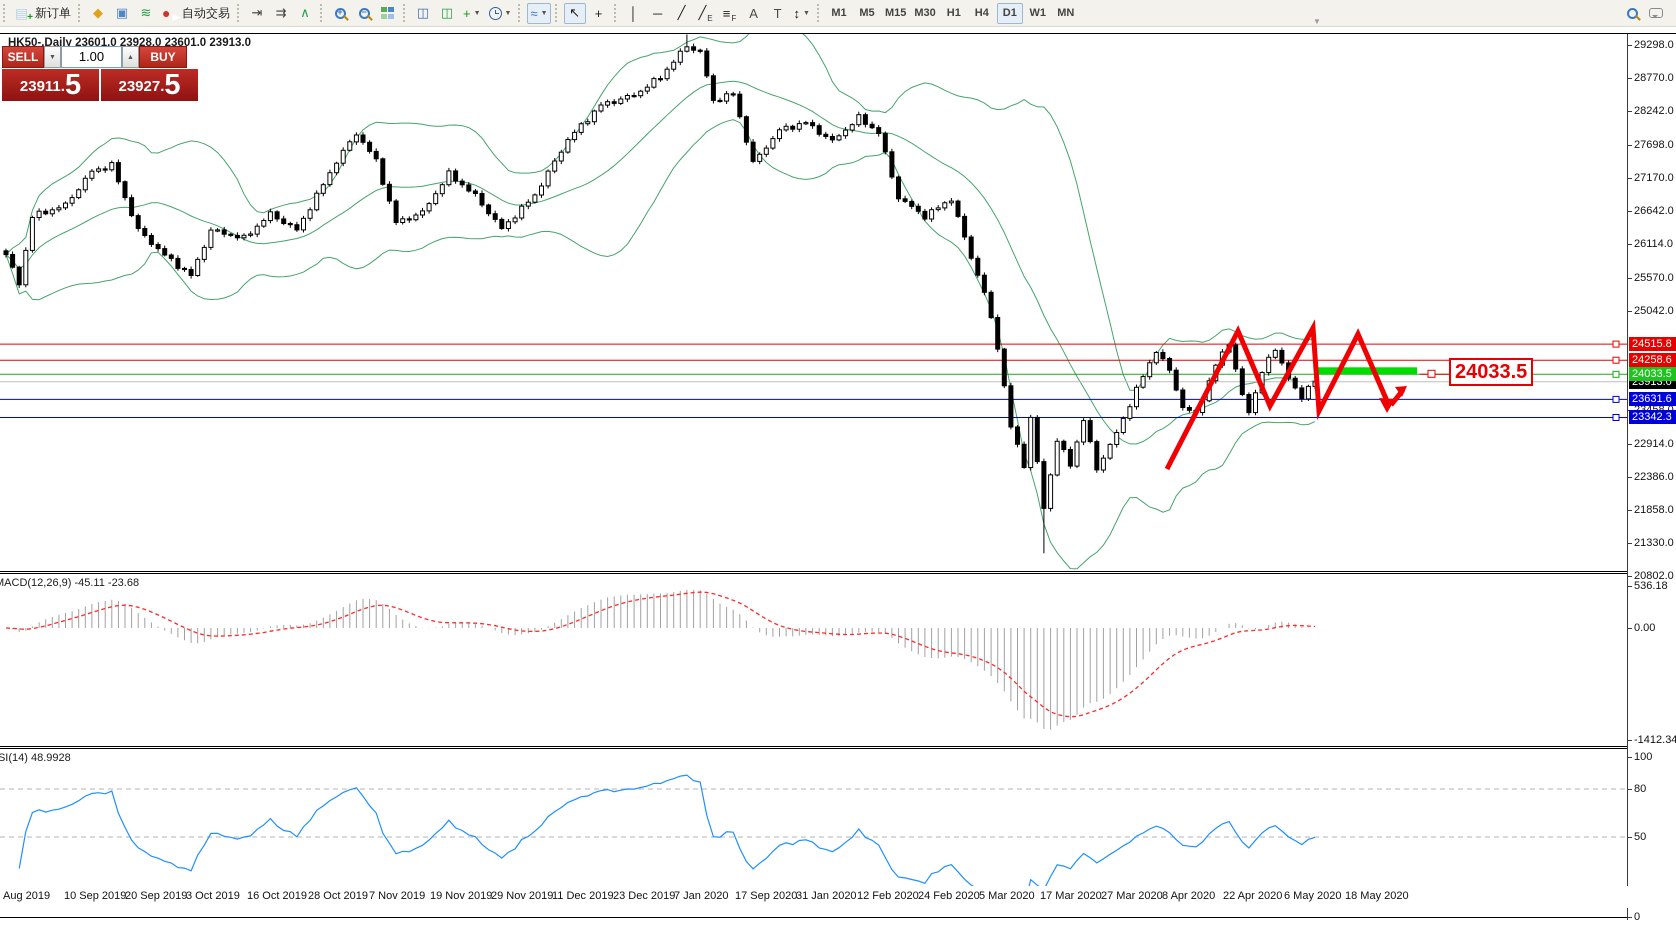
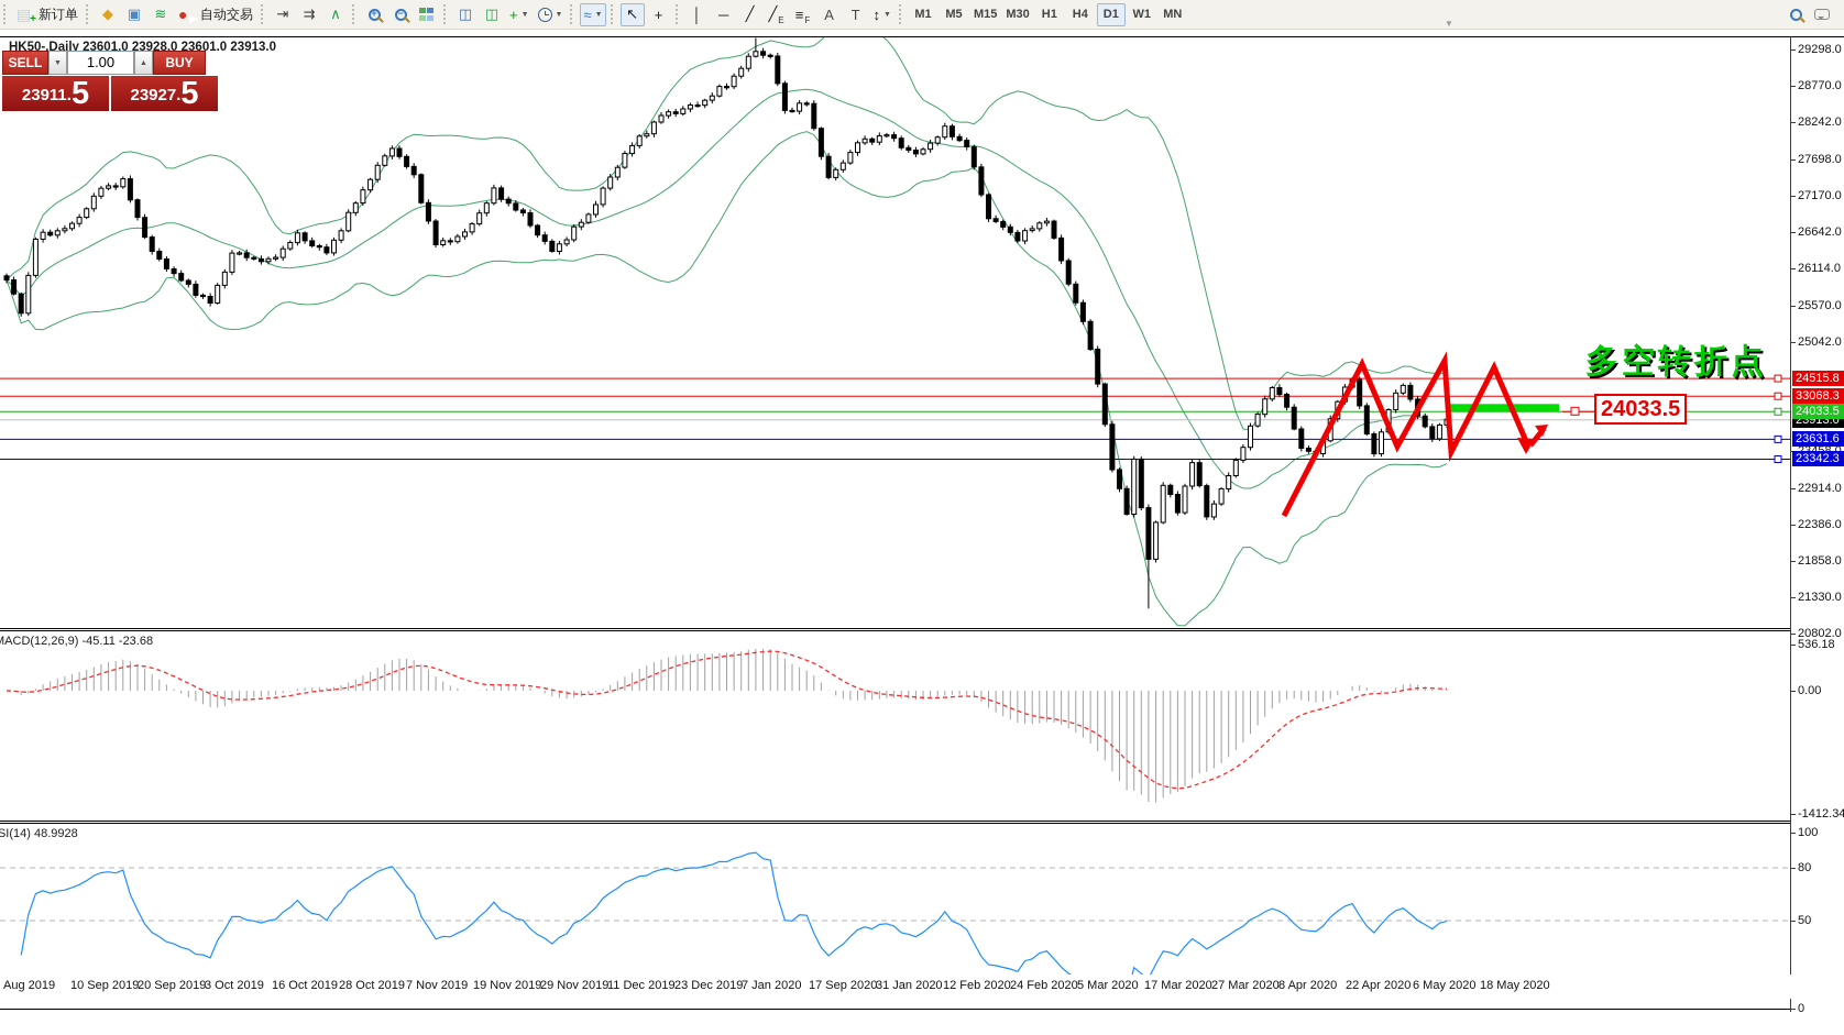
  ▤
  +
  新订单
  ◆
  ▣
  ≋
  ●
  自动交易
  ⇥
  ⇉
  ∧
  +
  −
  ◫
  ◫
  +
  ≈
  ↖
  +
  │
  ─
  ╱
  ╱
  E
  ≡
  F
  A
  T
  ↕
  M1
  M5
  M15
  M30
  H1
  H4
  D1
  W1
  MN
  ▼
  HK50-,Daily 23601.0 23928.0 23601.0 23913.0
  ACD(12,26,9) -45.11 -23.68
  SI(14) 48.9928
  SELL
  1.00
  BUY
  23911
  .
  5
  23927
  .
  5
+ 多空转折点
  24033.5
  29298.0
  28770.0
  28242.0
  27698.0
  27170.0
  26642.0
  26114.0
  25570.0
  25042.0
  22914.0
  22386.0
  21858.0
  21330.0
  20802.0
  536.18
  0.00
  -1412.34
  100
  80
  50
  0
  23631.6
  23342.3
  23913.0
  24033.5
  24515.8
- 24258.6
+ 33068.3
  Aug 2019
  10 Sep 2019
  20 Sep 2019
  3 Oct 2019
  16 Oct 2019
  28 Oct 2019
  7 Nov 2019
  19 Nov 2019
  29 Nov 2019
  11 Dec 2019
  23 Dec 2019
  7 Jan 2020
  17 Sep 2020
  31 Jan 2020
  12 Feb 2020
  24 Feb 2020
  5 Mar 2020
  17 Mar 2020
  27 Mar 2020
  8 Apr 2020
  22 Apr 2020
  6 May 2020
  18 May 2020
